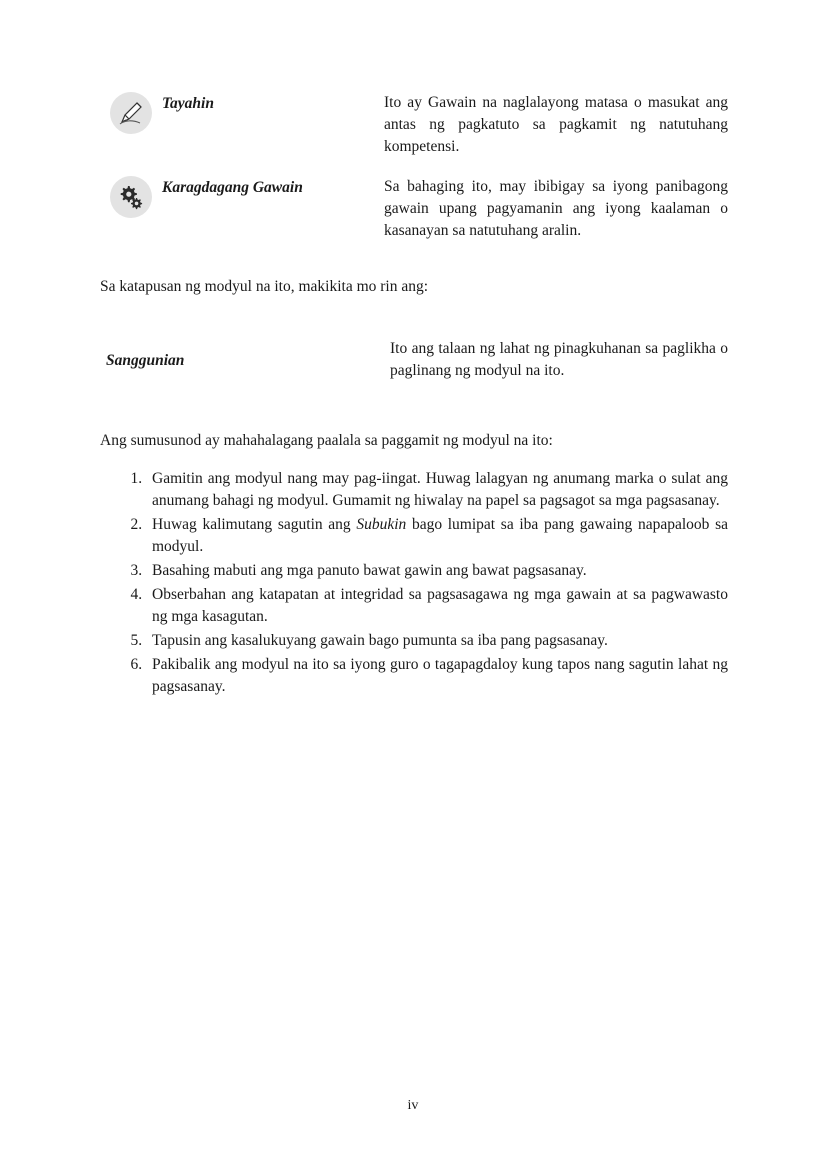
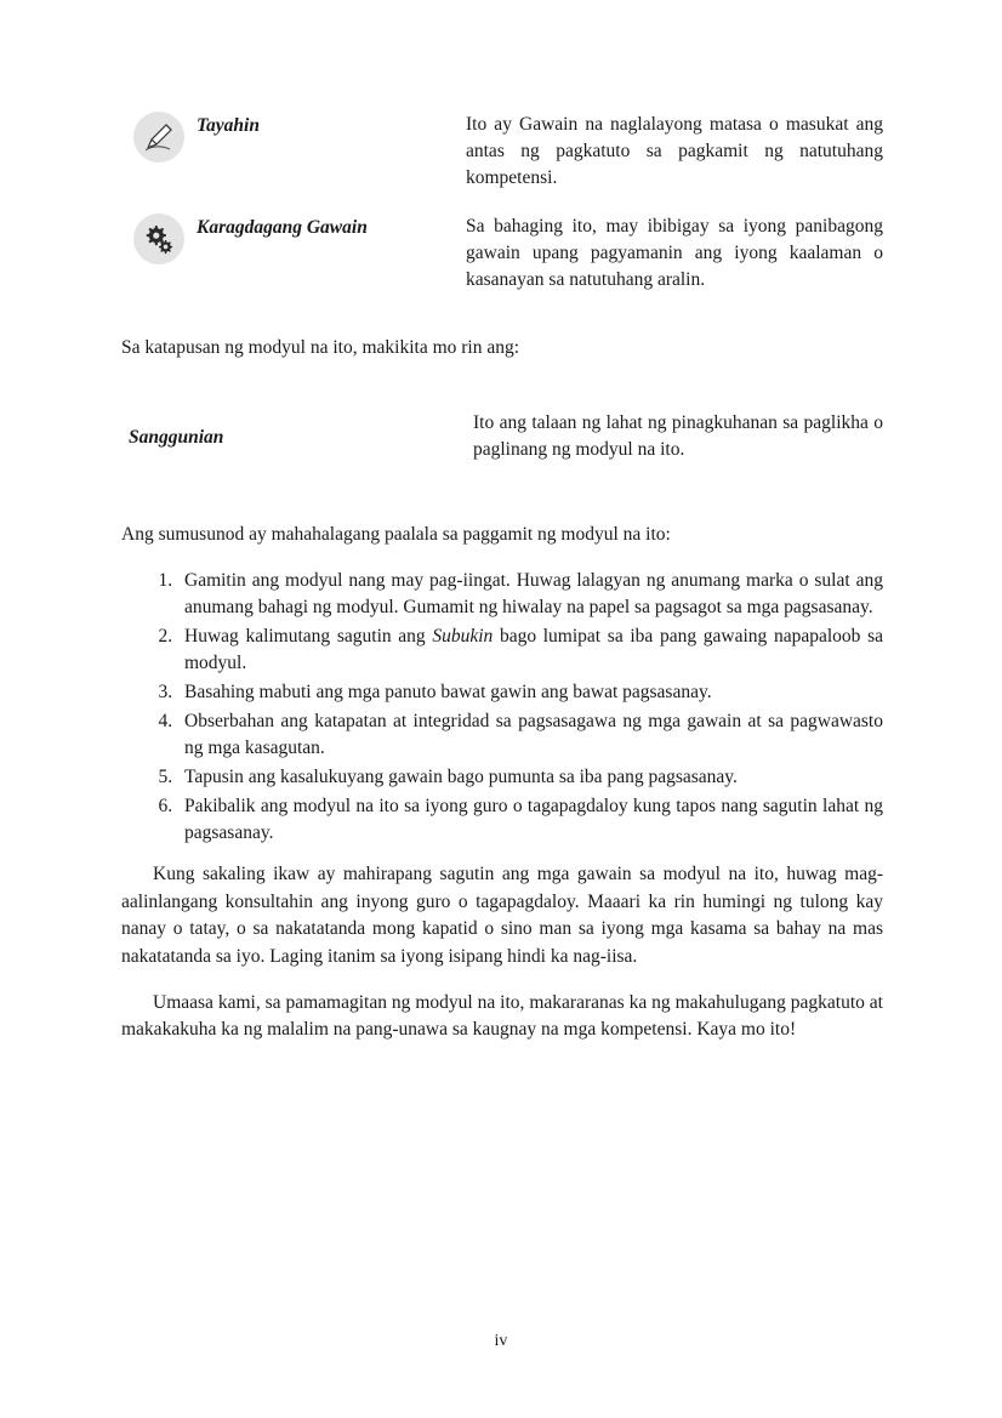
  Tayahin
  Ito ay Gawain na naglalayong matasa o masukat ang antas ng pagkatuto sa pagkamit ng natutuhang kompetensi.
  Karagdagang Gawain
  Sa bahaging ito, may ibibigay sa iyong panibagong gawain upang pagyamanin ang iyong kaalaman o kasanayan sa natutuhang aralin.
  Sa katapusan ng modyul na ito, makikita mo rin ang:
  Sanggunian
  Ito ang talaan ng lahat ng pinagkuhanan sa paglikha o paglinang ng modyul na ito.
  Ang sumusunod ay mahahalagang paalala sa paggamit ng modyul na ito:
  Gamitin ang modyul nang may pag-iingat. Huwag lalagyan ng anumang marka o sulat ang anumang bahagi ng modyul. Gumamit ng hiwalay na papel sa pagsagot sa mga pagsasanay.
  Huwag kalimutang sagutin ang Subukin bago lumipat sa iba pang gawaing napapaloob sa modyul.
  Basahing mabuti ang mga panuto bawat gawin ang bawat pagsasanay.
  Obserbahan ang katapatan at integridad sa pagsasagawa ng mga gawain at sa pagwawasto ng mga kasagutan.
  Tapusin ang kasalukuyang gawain bago pumunta sa iba pang pagsasanay.
  Pakibalik ang modyul na ito sa iyong guro o tagapagdaloy kung tapos nang sagutin lahat ng pagsasanay.
+ Kung sakaling ikaw ay mahirapang sagutin ang mga gawain sa modyul na ito, huwag mag-aalinlangang konsultahin ang inyong guro o tagapagdaloy. Maaari ka rin humingi ng tulong kay nanay o tatay, o sa nakatatanda mong kapatid o sino man sa iyong mga kasama sa bahay na mas nakatatanda sa iyo. Laging itanim sa iyong isipang hindi ka nag-iisa.
+ Umaasa kami, sa pamamagitan ng modyul na ito, makararanas ka ng makahulugang pagkatuto at makakakuha ka ng malalim na pang-unawa sa kaugnay na mga kompetensi. Kaya mo ito!
  iv
